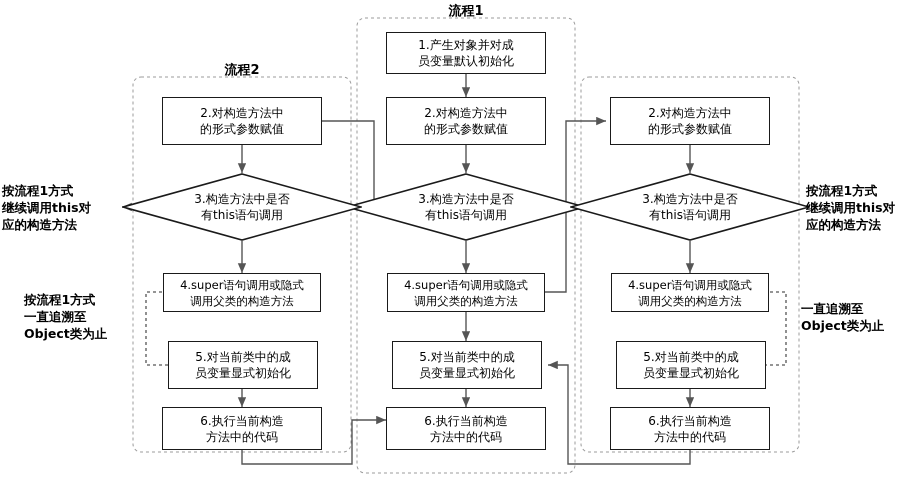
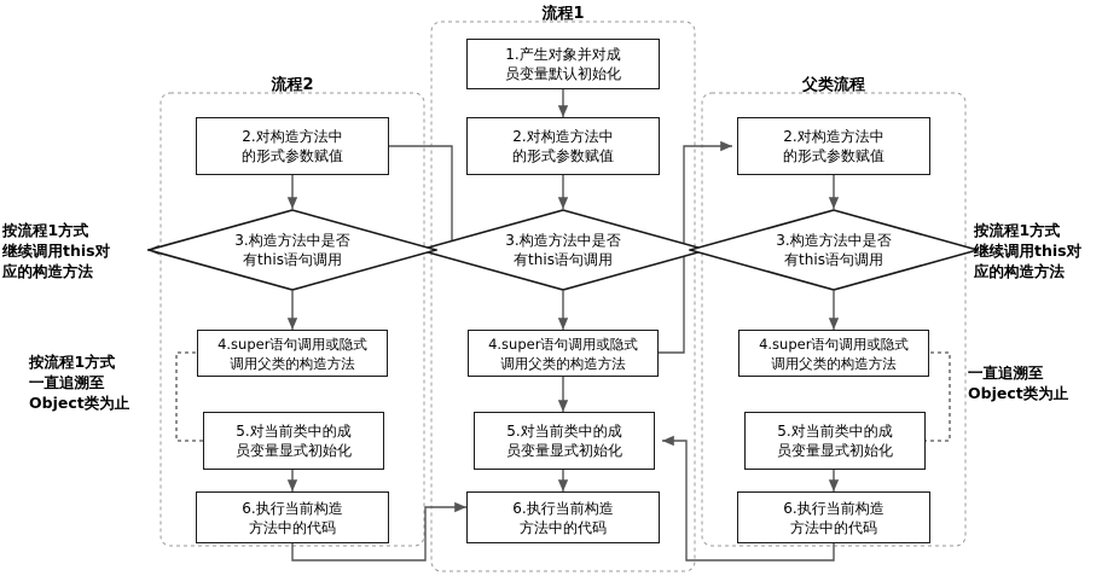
  流程1
  流程2
+ 父类流程
  1.产生对象并对成
  员变量默认初始化
  2.对构造方法中
  的形式参数赋值
  3.构造方法中是否
  有this语句调用
  4.super语句调用或隐式
  调用父类的构造方法
  5.对当前类中的成
  员变量显式初始化
  6.执行当前构造
  方法中的代码
  2.对构造方法中
  的形式参数赋值
  3.构造方法中是否
  有this语句调用
  4.super语句调用或隐式
  调用父类的构造方法
  5.对当前类中的成
  员变量显式初始化
  6.执行当前构造
  方法中的代码
  2.对构造方法中
  的形式参数赋值
  3.构造方法中是否
  有this语句调用
  4.super语句调用或隐式
  调用父类的构造方法
  5.对当前类中的成
  员变量显式初始化
  6.执行当前构造
  方法中的代码
  按流程1方式
  继续调用this对
  应的构造方法
  按流程1方式
  一直追溯至
  Object类为止
  按流程1方式
  继续调用this对
  应的构造方法
  一直追溯至
  Object类为止
